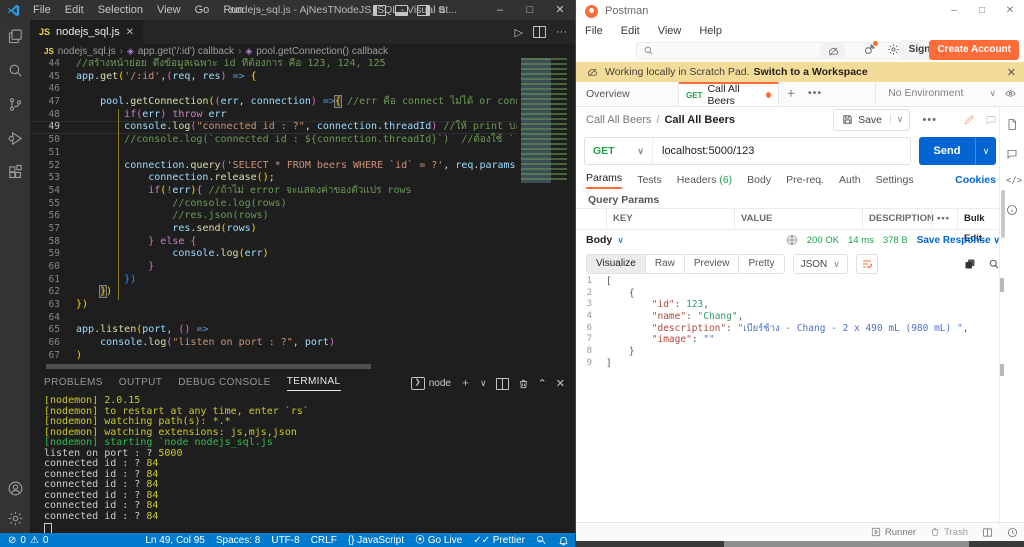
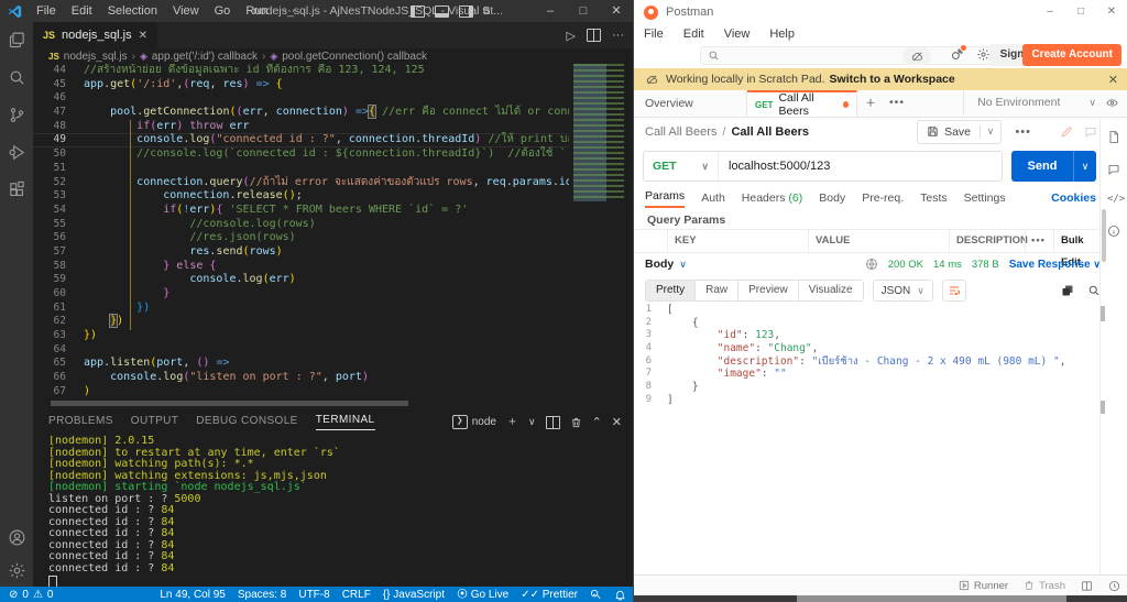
  File Edit Selection View Go Run ···
  nodejs_sql.js - AjNesTNodeJSQ Vial St...
  ⧉
  –
  □
  ✕
  JS
  nodejs_sql.js
  ✕
  ▷
  ···
  JS
  nodejs_sql.js
  ›
  ◈
  app.get('/:id') callback
  ›
  ◈
  pool.getConnection() callback
  44
  //สร้างหน้าย่อย ดึงข้อมูลเฉพาะ id ที่ต้องการ คือ 123, 124, 125
  45
  app.get('/:id',(req, res) => {
  46
  47
  pool.getConnection((err, connection) =>{ //err คือ connect ไม่ได้ or con
  48
  if(err) throw err
  49
  console.log("connected id : ?", connection.threadId) //ให้ print บ
  50
  //console.log(`connected id : ${connection.threadId}`) //ต้องใช้ `
  51
  52
- connection.query('SELECT * FROM beers WHERE `id` = ?', req.params
+ connection.query(//ถ้าไม่ error จะแสดงค่าของตัวแปร rows, req.params.i
  53
  connection.release();
  54
- if(!err){ //ถ้าไม่ error จะแสดงค่าของตัวแปร rows
+ if(!err){ 'SELECT * FROM beers WHERE `id` = ?'
  55
  //console.log(rows)
  56
  //res.json(rows)
  57
  res.send(rows)
  58
  } else {
  59
  console.log(err)
  60
  }
  61
  })
  62
  })
  63
  })
  64
  65
  app.listen(port, () =>
  66
  console.log("listen on port : ?", port)
  67
  )
  PROBLEMS
  OUTPUT
  DEBUG CONSOLE
  TERMINAL
  node
  ＋
  ∨
  ⌃
  ✕
  [nodemon] 2.0.15
  [nodemon] to restart at any time, enter `rs`
  [nodemon] watching path(s): *.*
  [nodemon] watching extensions: js,mjs,json
  [nodemon] starting `node nodejs_sql.js`
  listen on port : ? 5000
  connected id : ? 84
  connected id : ? 84
  connected id : ? 84
  connected id : ? 84
  connected id : ? 84
  connected id : ? 84
  ⊘
  0
  ⚠
  0
  Ln 49, Col 95
  Spaces: 8
  UTF-8
  CRLF
  {} JavaScript
  ⦿ Go Live
  ✓✓ Prettier
  Postman
  –
  □
  ✕
  File
  Edit
  View
  Help
  Create Account
  Working locally in Scratch Pad.
  Switch to a Workspace
  ✕
  Overview
  GET
  Call All Beers
  ＋
  •••
  No Environment
  ∨
  Call All Beers
  /
  Call All Beers
  Save
  ∨
  •••
  GET
  ∨
  localhost:5000/123
  Send
  ∨
  Params
- Tests
+ Auth
  Headers (6)
  Body
  Pre-req.
- Auth
+ Tests
  Settings
  Cookies
  Query Params
  KEY
  VALUE
  DESCRIPTIO
  •••
  Bulk Edit
  Body
  ∨
  200 OK
  14 ms
  378 B
  Save Response ∨
- Visualize
+ Pretty
  Raw
  Preview
- Pretty
+ Visualize
  JSON
  ∨
  1
  [
  2
  {
  3
  "id": 123,
  4
  "name": "Chang",
  6
  "description": "เบียร์ช้าง - Chang - 2 x 490 mL (980 mL) ",
  7
  "image": ""
  8
  }
  9
  ]
  </>
  Runner
  Trash
